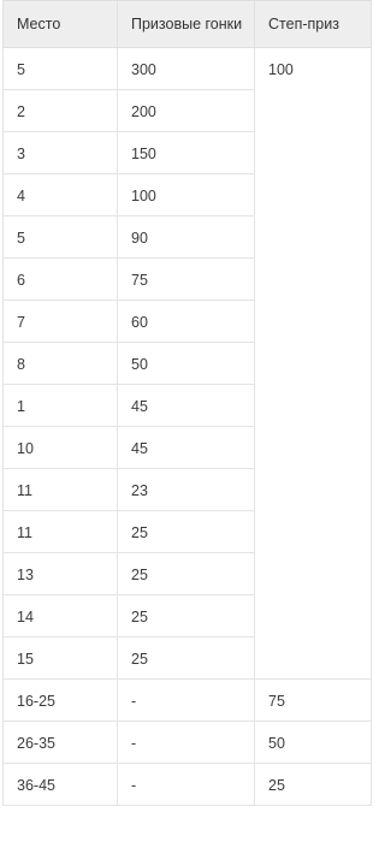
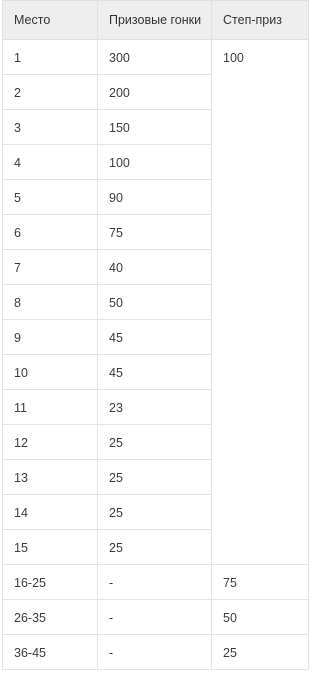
  Место	Призовые гонки	Степ-приз
- 5	300	100
+ 1	300	100
  2	200
  3	150
  4	100
  5	90
  6	75
- 7	60
+ 7	40
  8	50
- 1	45
+ 9	45
  10	45
  11	23
- 11	25
+ 12	25
  13	25
  14	25
  15	25
  16-25	-	75
  26-35	-	50
  36-45	-	25
